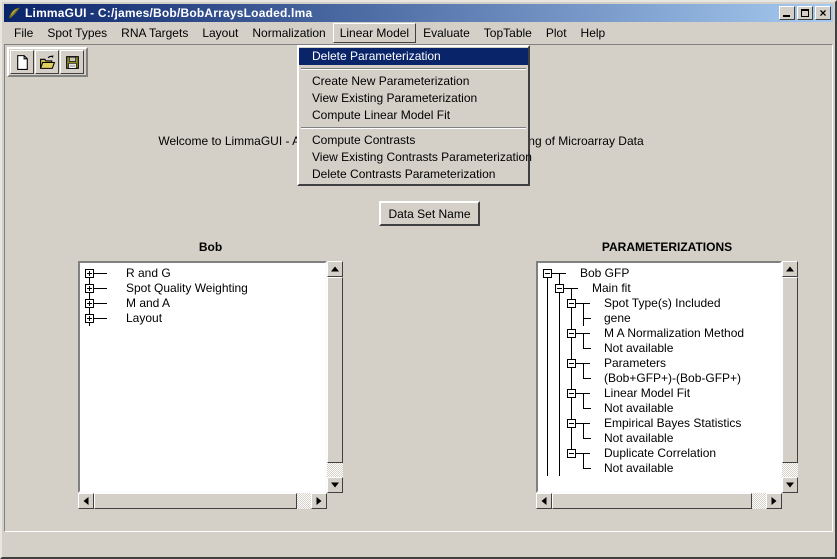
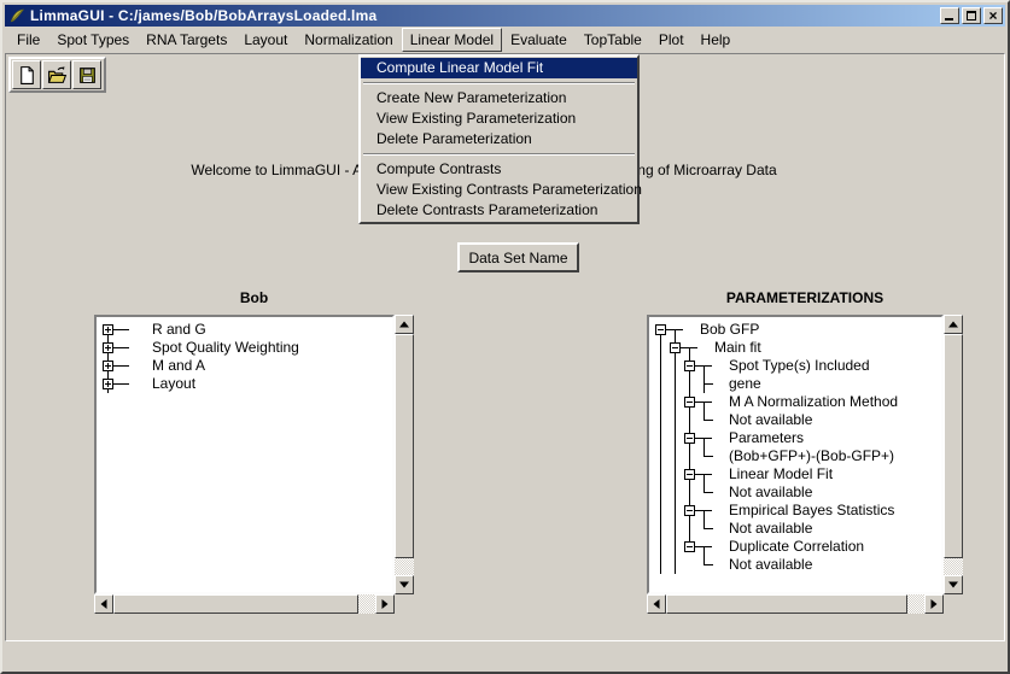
  LimmaGUI - C:/james/Bob/BobArraysLoaded.lma
  ×
  File
  Spot Types
  RNA Targets
  Layout
  Normalization
  Linear Model
  Evaluate
  TopTable
  Plot
  Help
  Data Set Name
  Bob
  R and G
  Spot Quality Weighting
  M and A
  Layout
  PARAMETERIZATIONS
  Bob GFP
  Main fit
  Spot Type(s) Included
  gene
  M A Normalization Method
  Not available
  Parameters
  (Bob+GFP+)-(Bob-GFP+)
  Linear Model Fit
  Not available
  Empirical Bayes Statistics
  Not available
  Duplicate Correlation
  Not available
- Delete Parameterization
+ Compute Linear Model Fit
  Create New Parameterization
  View Existing Parameterization
- Compute Linear Model Fit
+ Delete Parameterization
  Compute Contrasts
  View Existing Contrasts Parameterization
  Delete Contrasts Parameterization
